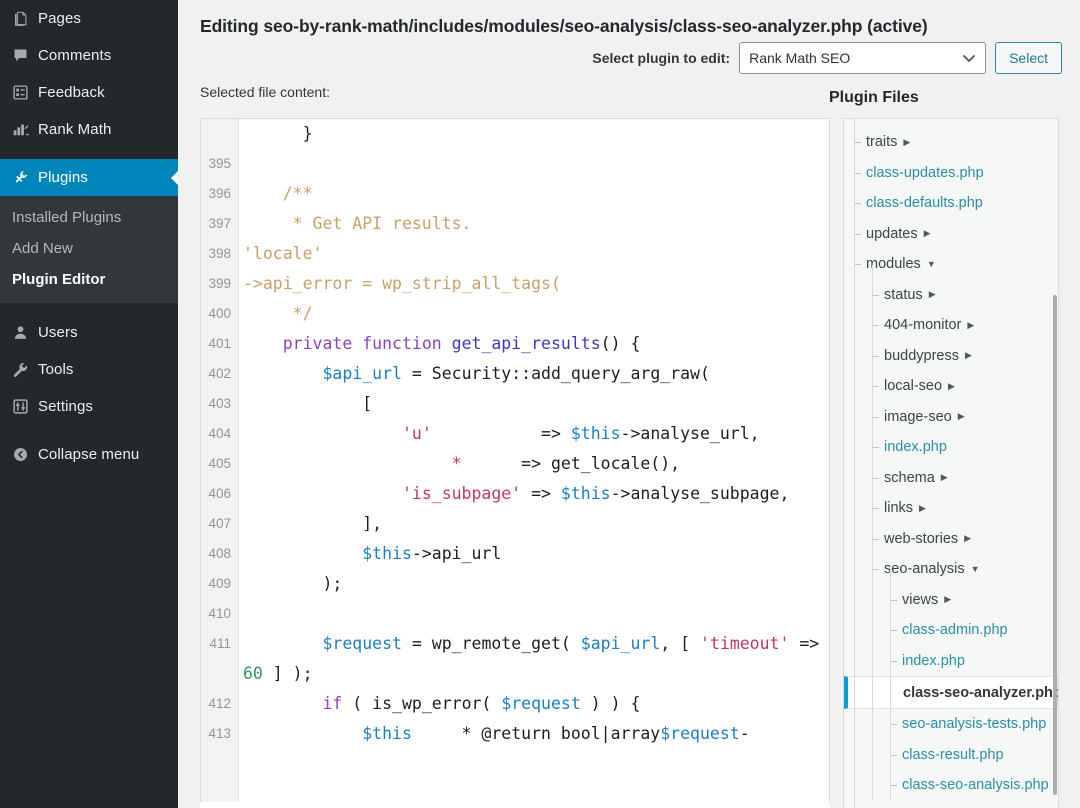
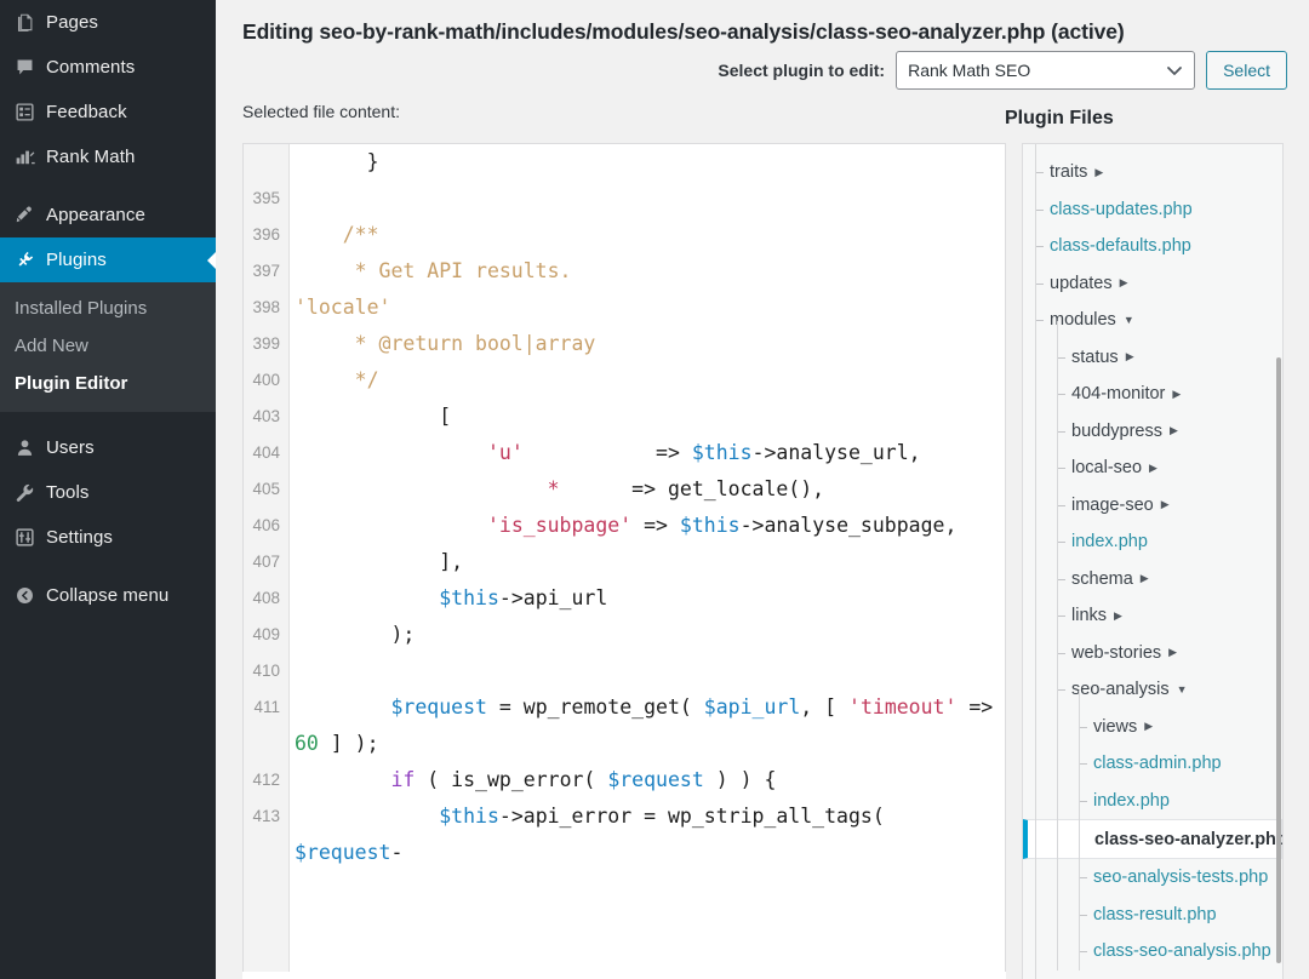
  Pages
  Comments
  Feedback
  Rank Math
+ Appearance
  Plugins
  Installed Plugins
  Add New
  Plugin Editor
  Users
  Tools
  Settings
  Collapse menu
  Editing seo-by-rank-math/includes/modules/seo-analysis/class-seo-analyzer.php (active)
  Select plugin to edit:
  Rank Math SEO
  Select
  Selected file content:
  Plugin Files
  }
  395
  396
  /**
  397
  * Get API results.
  398
  'locale'
  399
- ->api_error = wp_strip_all_tags(
+ * @return bool|array
  400
  */
- 401
- private function get_api_results() {
- 402
- $api_url = Security::add_query_arg_raw(
  403
  [
  404
  'u' => $this->analyse_url,
  405
  * => get_locale(),
  406
  'is_subpage' => $this->analyse_subpage,
  407
  ],
  408
  $this->api_url
  409
  );
  410
  411
  $request = wp_remote_get( $api_url, [ 'timeout' => 60 ] );
  412
  if ( is_wp_error( $request ) ) {
  413
- $this * @return bool|array$request-
+ $this->api_error = wp_strip_all_tags( $request-
  traits
  ▶
  class-updates.php
  class-defaults.php
  updates
  ▶
  odules
  ▼
  status
  ▶
  404-monitor
  ▶
  buddypress
  ▶
  local-seo
  ▶
  image-seo
  ▶
  index.php
  schema
  ▶
  links
  ▶
  web-stories
  ▶
  seo-analysis
  ▼
  views
  ▶
  class-admin.php
  index.php
  class-seo-analyzer.php
  seo-analysis-tests.php
  class-result.php
  class-seo-analysis.php
